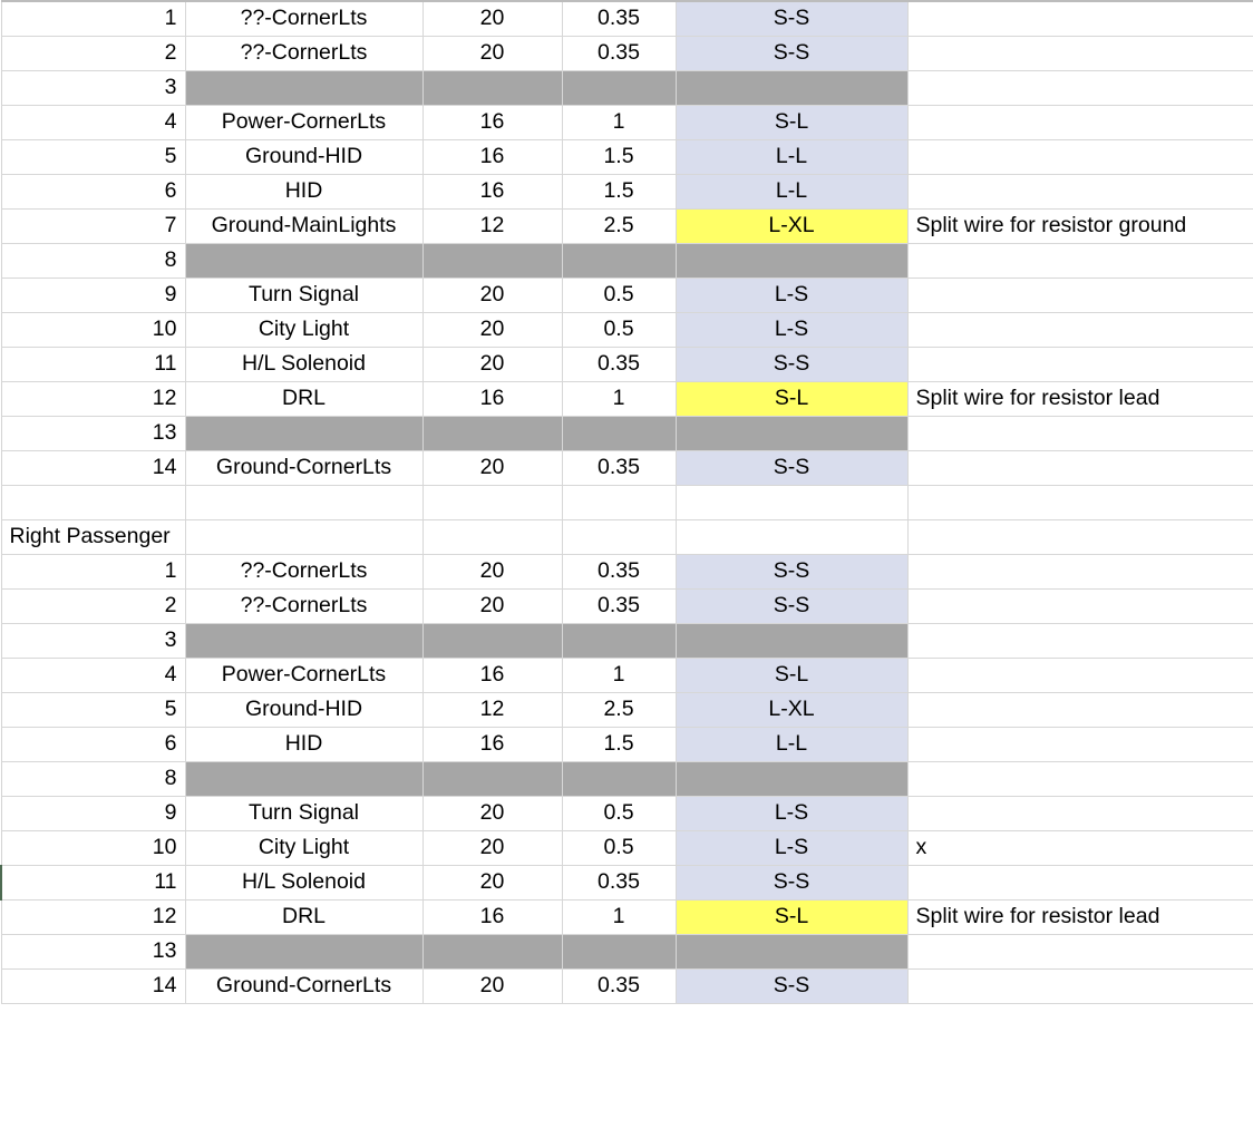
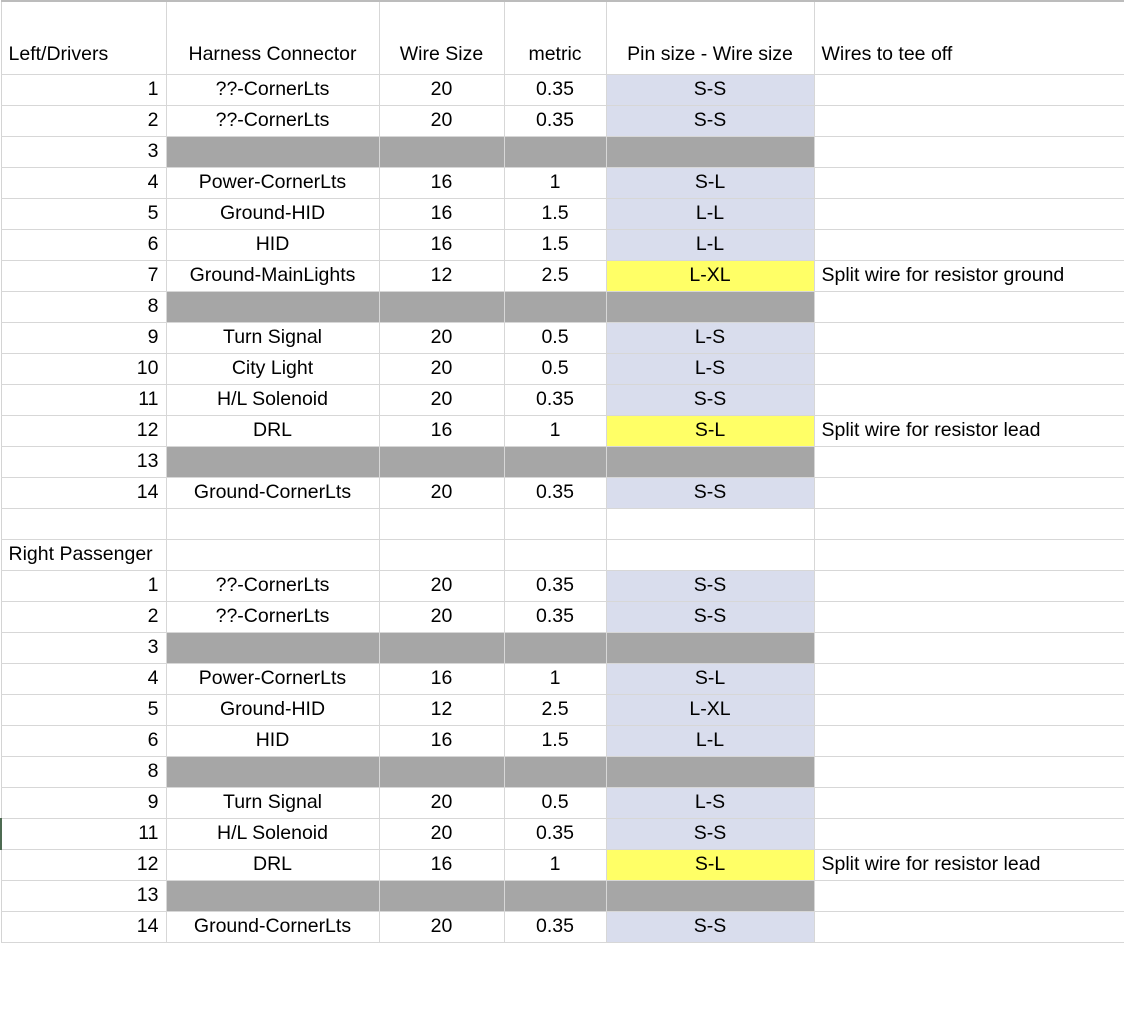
+ Left/Drivers	Harness Connector	Wire Size	metric	Pin size - Wire size	Wires to tee off
  1	??-CornerLts	20	0.35	S-S
  2	??-CornerLts	20	0.35	S-S
  3
  4	Power-CornerLts	16	1	S-L
  5	Ground-HID	16	1.5	L-L
  6	HID	16	1.5	L-L
  7	Ground-MainLights	12	2.5	L-XL	Split wire for resistor ground
  8
  9	Turn Signal	20	0.5	L-S
  10	City Light	20	0.5	L-S
  11	H/L Solenoid	20	0.35	S-S
  12	DRL	16	1	S-L	Split wire for resistor lead
  13
  14	Ground-CornerLts	20	0.35	S-S
  Right Passenger
  1	??-CornerLts	20	0.35	S-S
  2	??-CornerLts	20	0.35	S-S
  3
  4	Power-CornerLts	16	1	S-L
  5	Ground-HID	12	2.5	L-XL
  6	HID	16	1.5	L-L
  8
  9	Turn Signal	20	0.5	L-S
- 10	City Light	20	0.5	L-S	x
  11	H/L Solenoid	20	0.35	S-S
  12	DRL	16	1	S-L	Split wire for resistor lead
  13
  14	Ground-CornerLts	20	0.35	S-S
